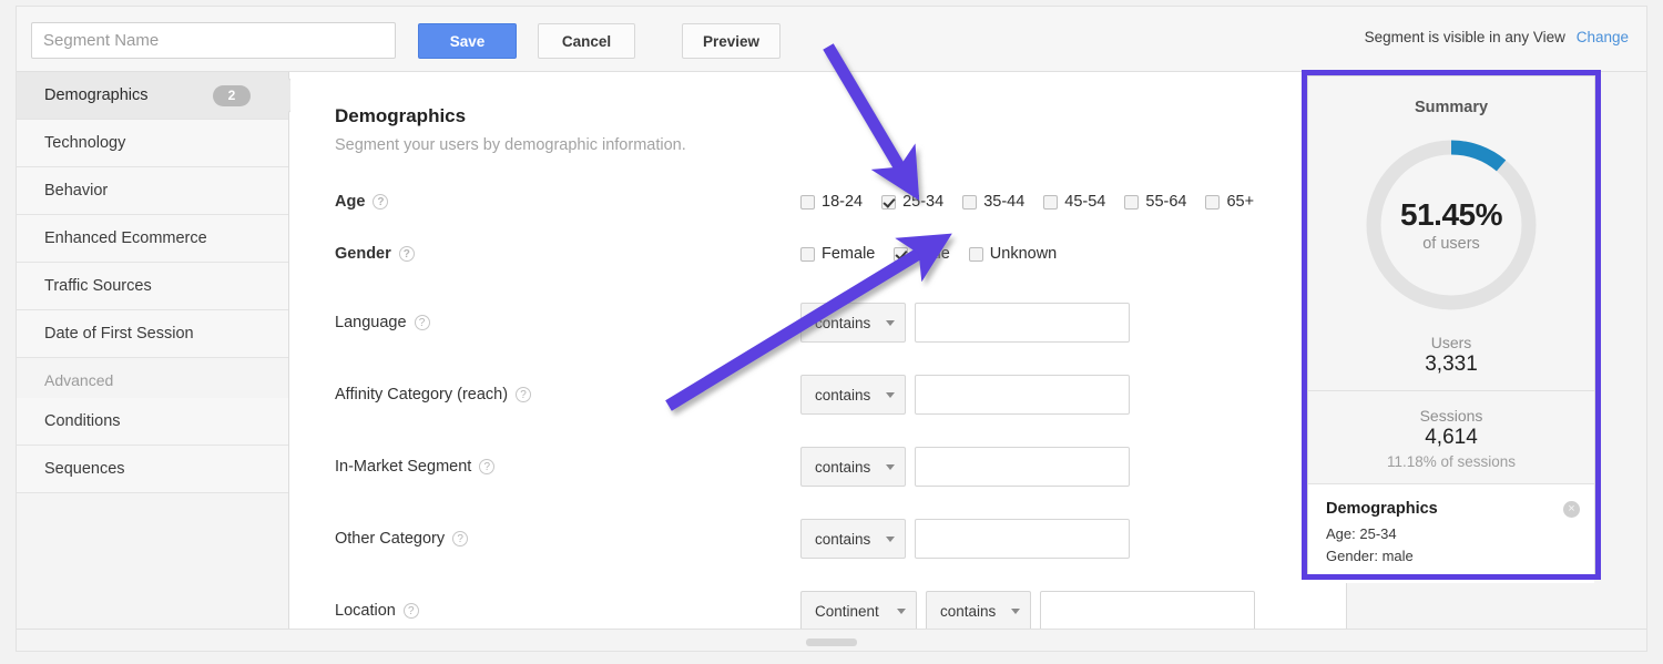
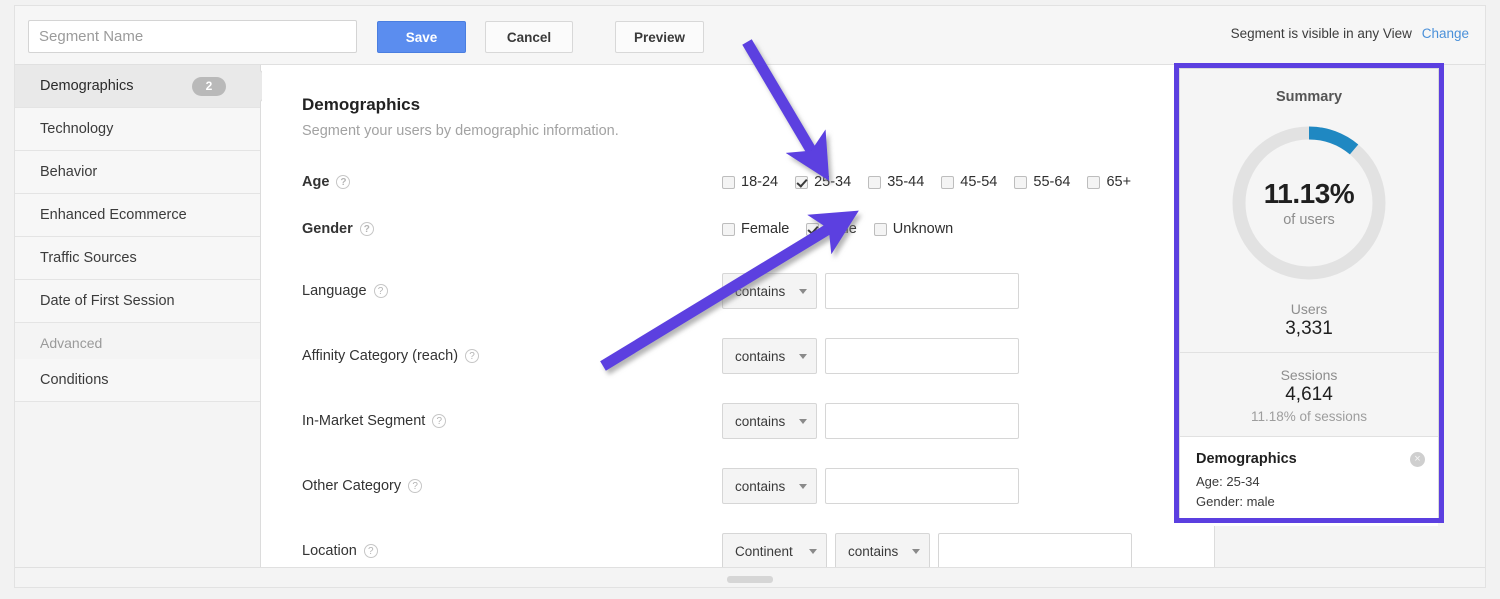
  Segment Name
  Save
  Cancel
  Preview
  Segment is visible in any View Change
  Demographics
  2
  Technology
  Behavior
  Enhanced Ecommerce
  Traffic Sources
  Date of First Session
  Advanced
  Conditions
- Sequences
  Demographics
  Segment your users by demographic information.
  Age
  ?
  18-24
  25-34
  35-44
  45-54
  55-64
  65+
  Gender
  ?
  Female
  ale
  Unknown
  Language
  ?
  contains
  Affinity Category (reach)
  ?
  contains
  In-Market Segment
  ?
  contains
  Other Category
  ?
  contains
  Location
  ?
  Continent
  contains
  Summary
- 51.45%
+ 11.13%
  of users
  Users
  3,331
  Sessions
  4,614
  11.18% of sessions
  Demographics
  Age: 25-34
  Gender: male
  ×
